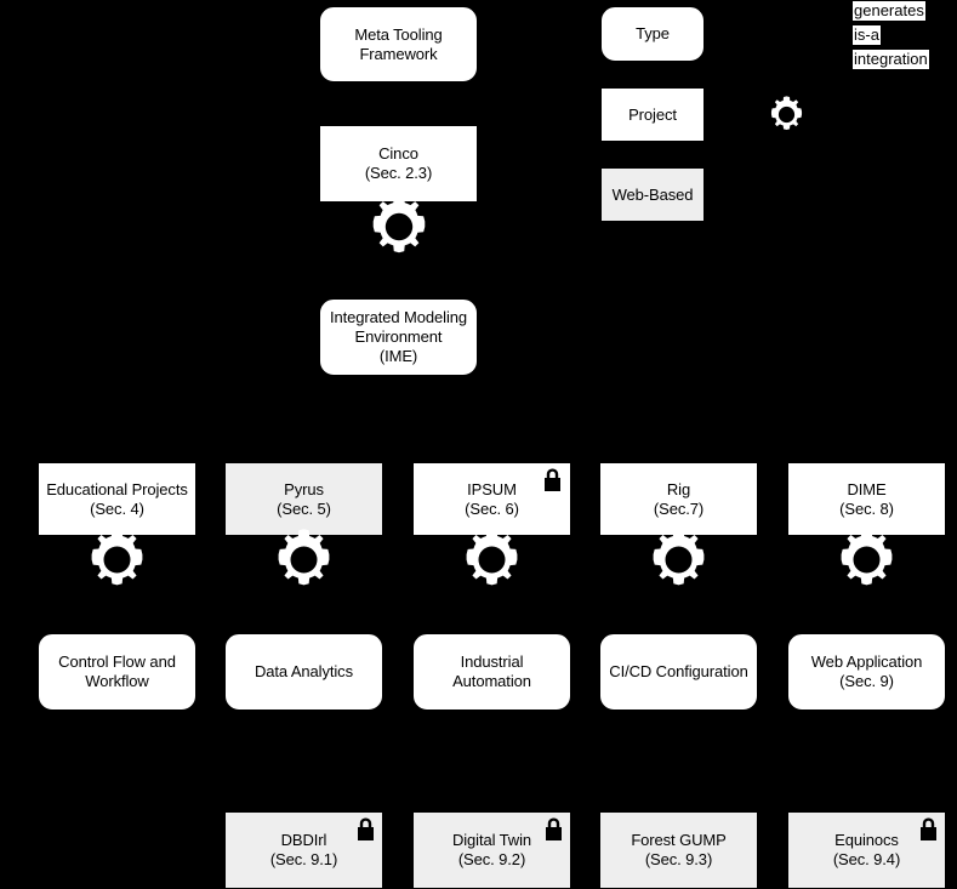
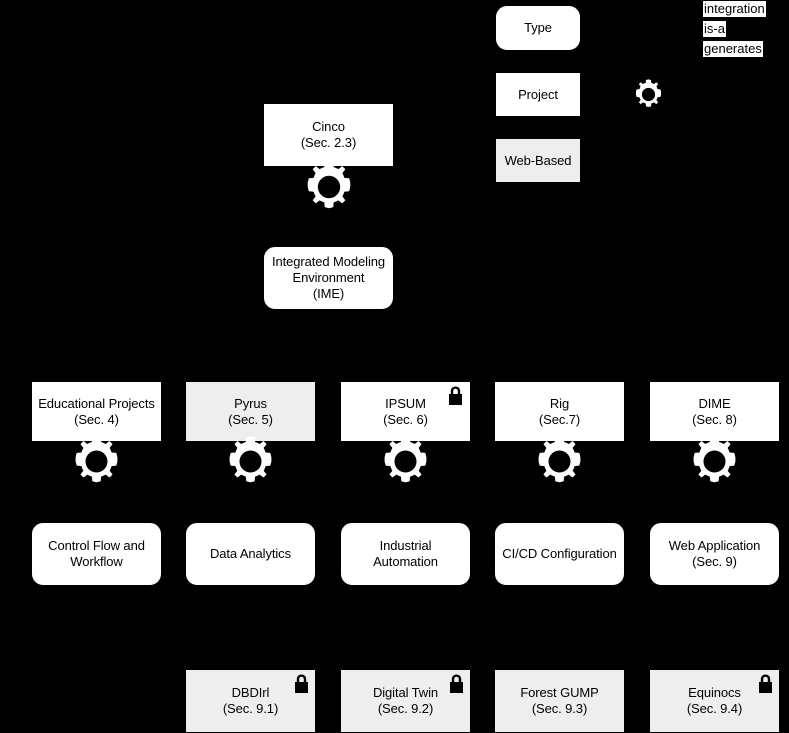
- Meta Tooling
- Framework
  Cinco
  (Sec. 2.3)
  Integrated Modeling
  Environment
  (IME)
  Type
  Project
  Web-Based
- generates
+ integration
  is-a
- integration
+ generates
  Educational Projects
  (Sec. 4)
  Pyrus
  (Sec. 5)
  IPSUM
  (Sec. 6)
  Rig
  (Sec.7)
  DIME
  (Sec. 8)
  Control Flow and
  Workflow
  Data Analytics
  Industrial
  Automation
  CI/CD Configuration
  Web Application
  (Sec. 9)
  DBDIrl
  (Sec. 9.1)
  Digital Twin
  (Sec. 9.2)
  Forest GUMP
  (Sec. 9.3)
  Equinocs
  (Sec. 9.4)
